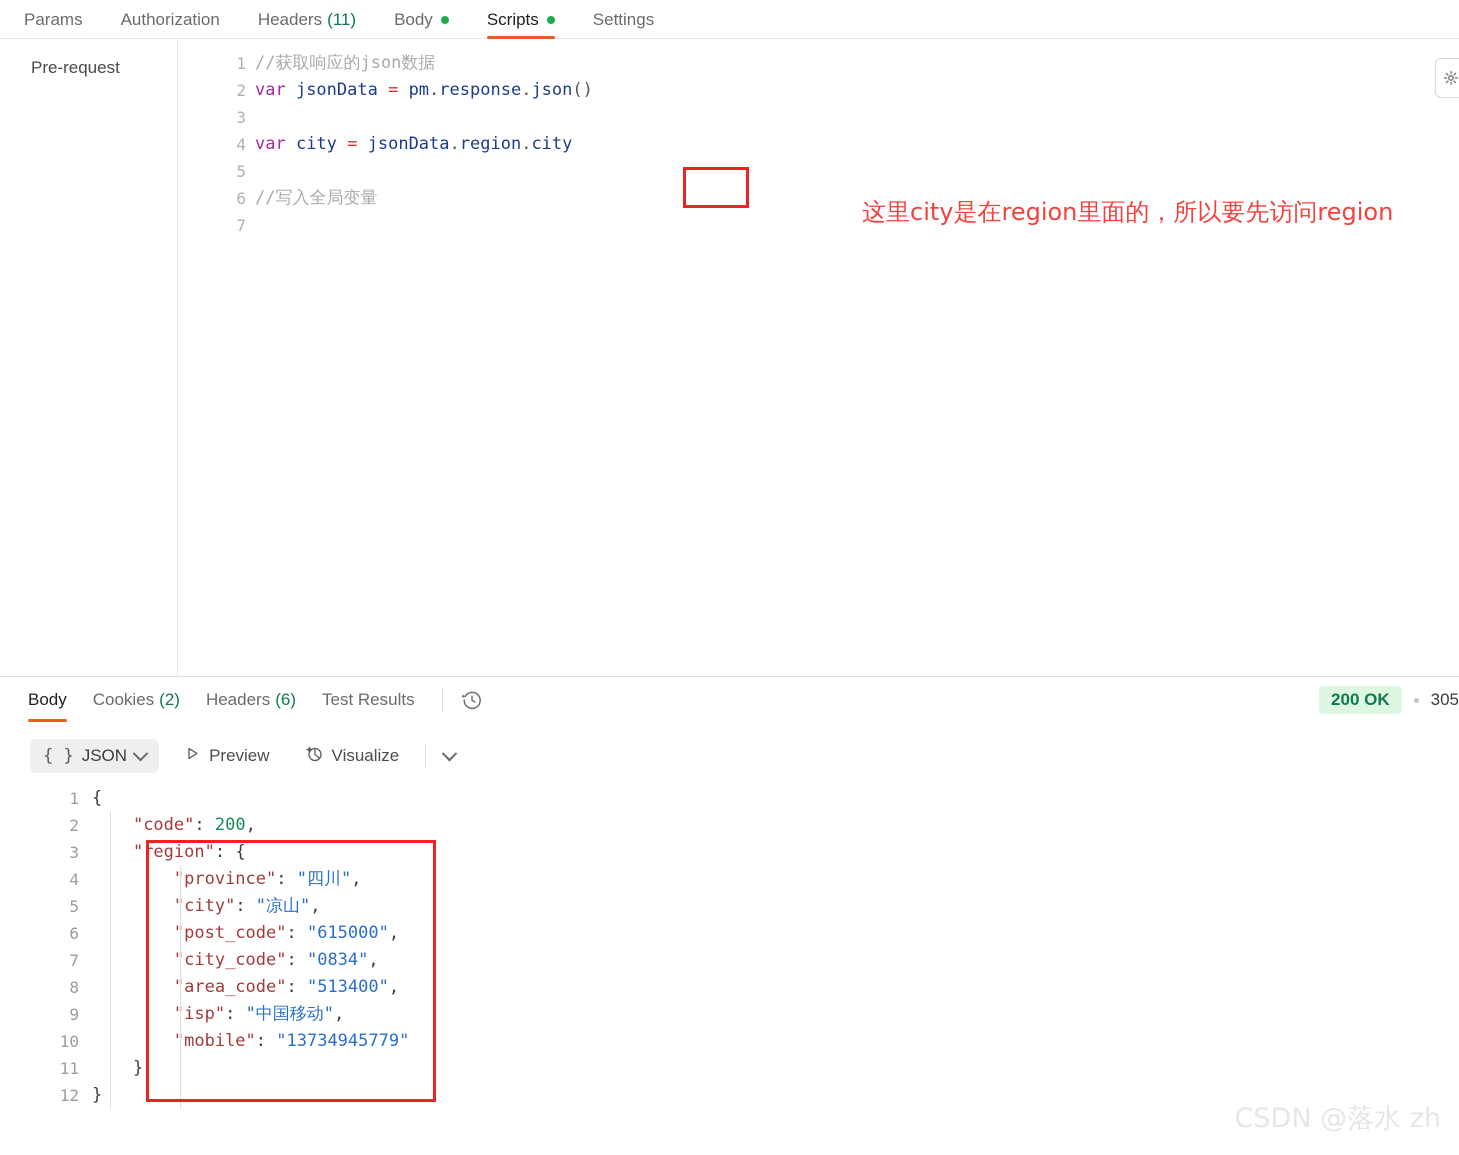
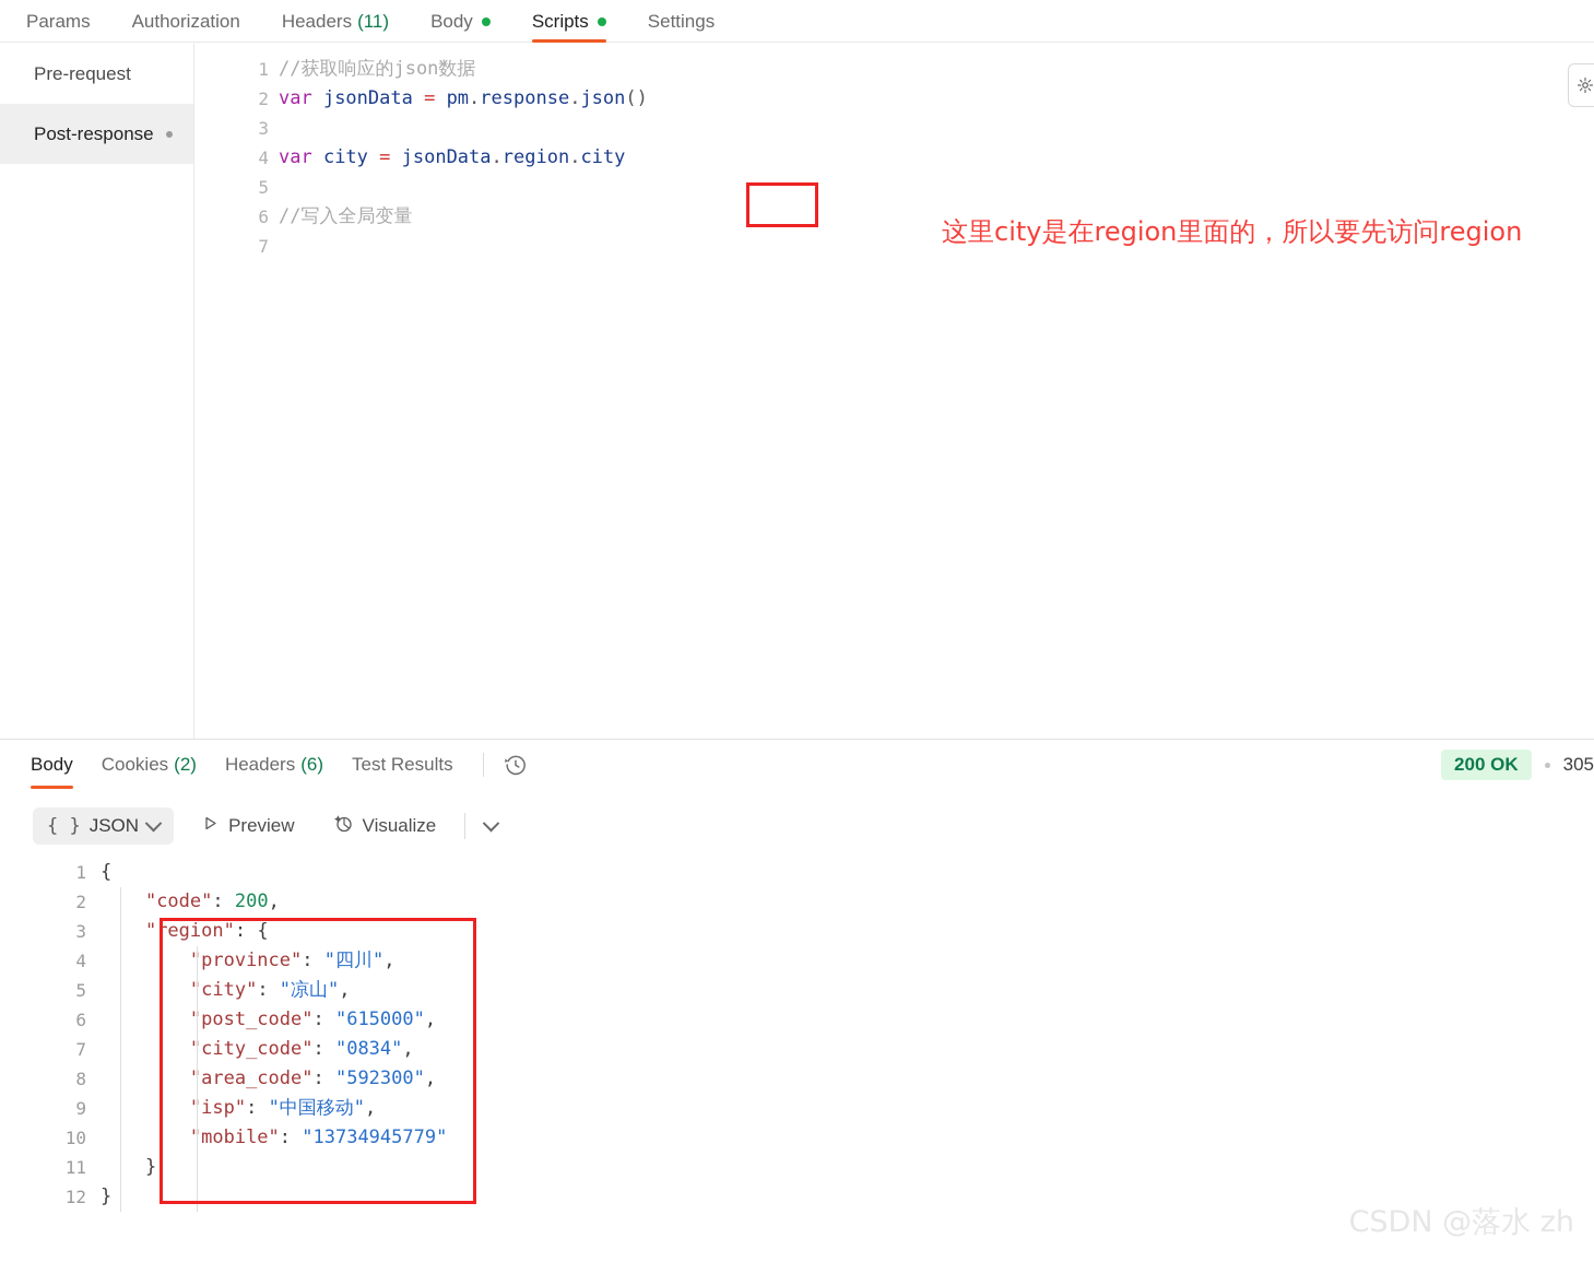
  Params
  Authorization
  Headers
  (11)
  Body
  Scripts
  Settings
  Pre-request
+ Post-response
  1
  //获取响应的json数据
  2
  var jsonData = pm.response.json()
  3
  4
  var city = jsonData.region.city
  5
  6
  //写入全局变量
  7
  这里city是在region里面的，所以要先访问region
  Body
  Cookies
  (2)
  Headers
  (6)
  Test Results
  200 OK
  305
  { }
  JSON
  Preview
  Visualize
  1
  {
  2
  "code": 200,
  3
  "region": {
  4
  province": "四川",
  5
  city": "凉山",
  6
  post_code": "615000",
  7
  city_code": "0834",
  8
- area_code": "513400",
+ area_code": "592300",
  9
  isp": "中国移动",
  10
  mobile": "13734945779"
  11
  }
  12
  }
  CSDN @落水 zh
